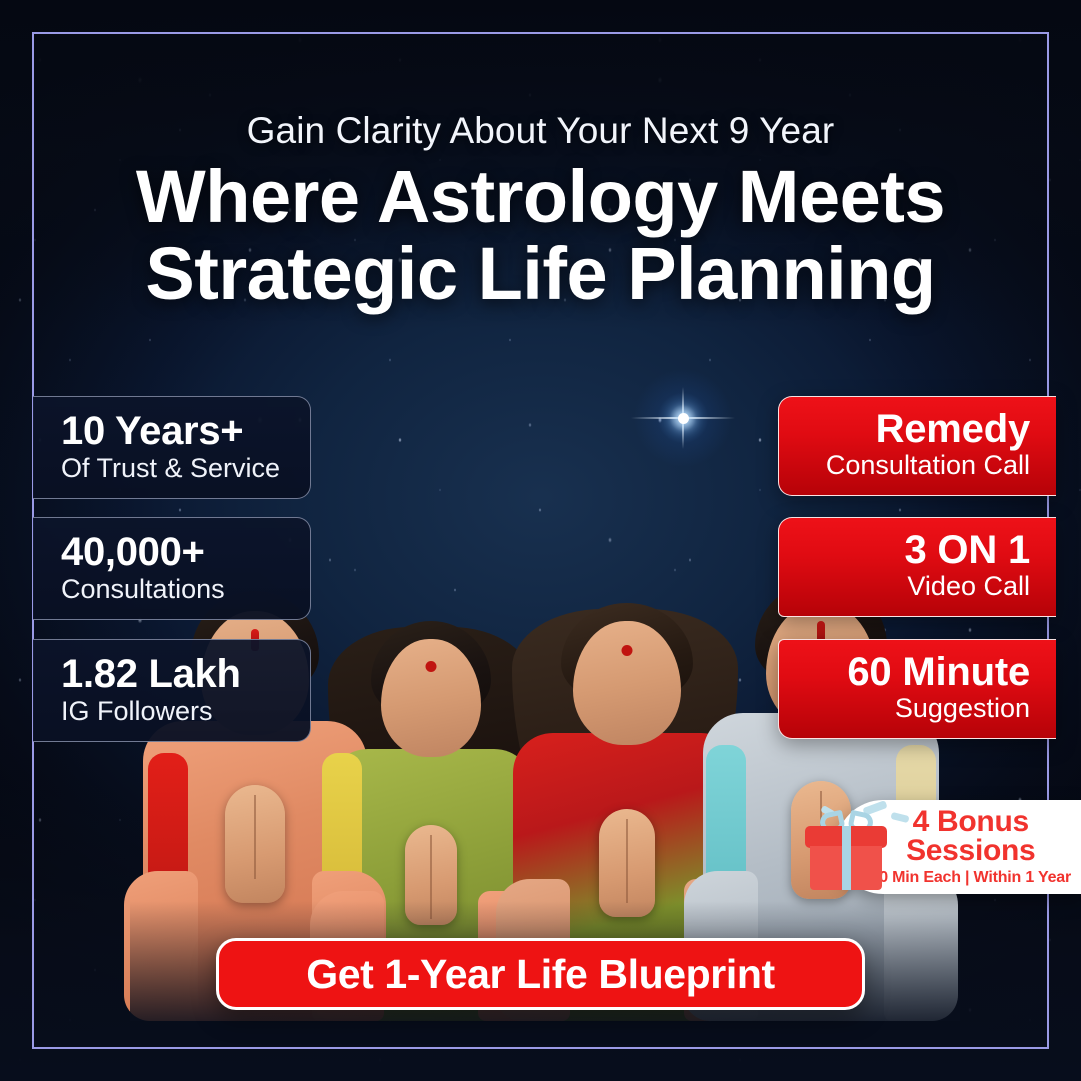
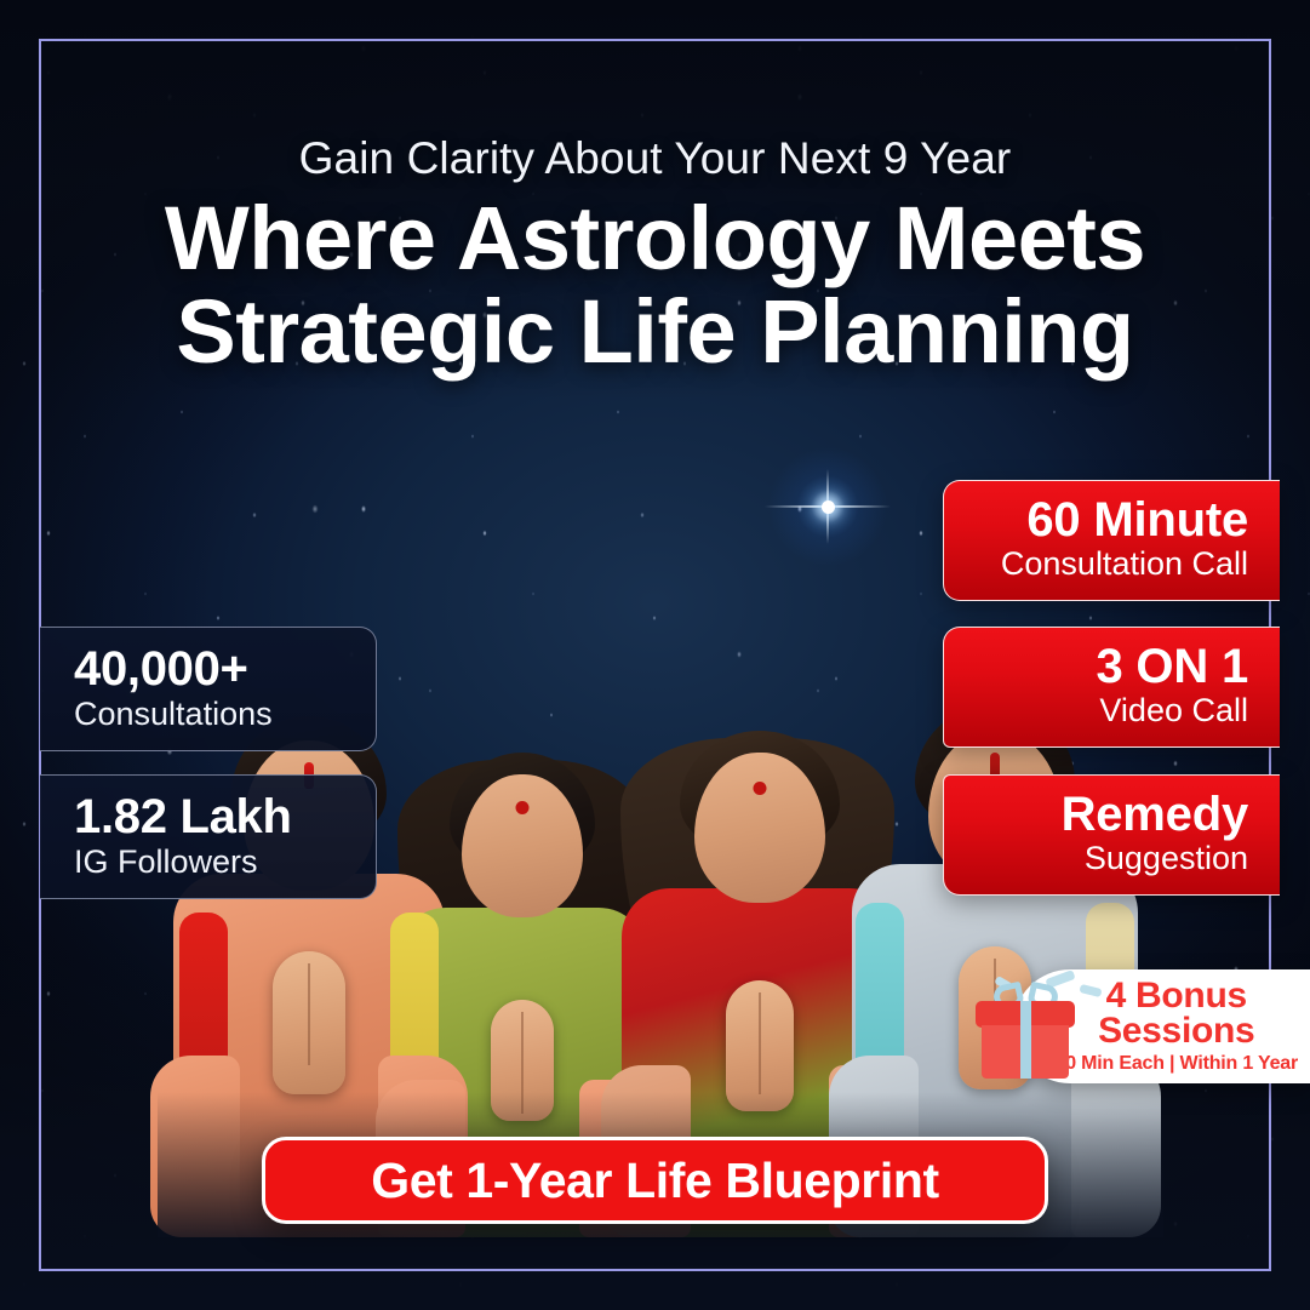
  Gain Clarity About Your Next 9 Year
  Where Astrology Meets
  Strategic Life Planning
- 10 Years+
- Of Trust & Service
  40,000+
  Consultations
  1.82 Lakh
  IG Followers
- Remedy
+ 60 Minute
  Consultation Call
  3 ON 1
  Video Call
- 60 Minute
+ Remedy
  Suggestion
  4 Bonus
  Sessions
  0 Min Each | Within 1 Year
  Get 1-Year Life Blueprint
